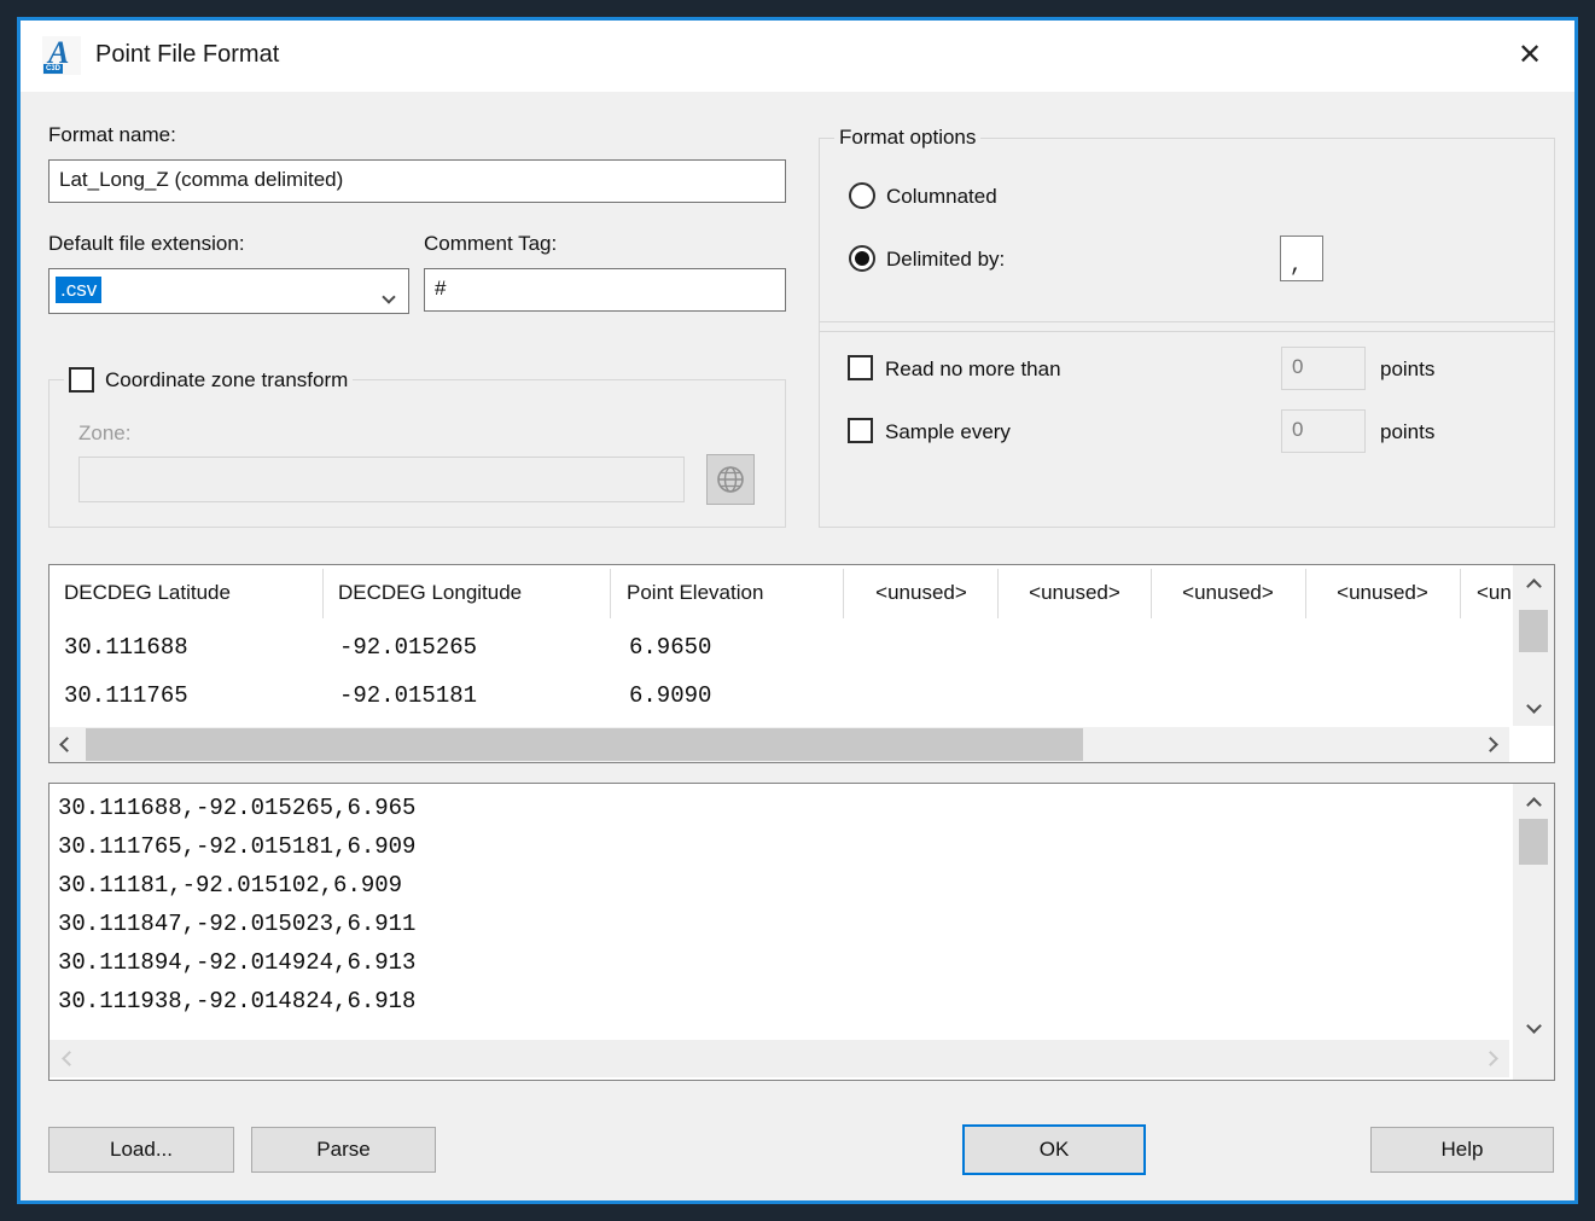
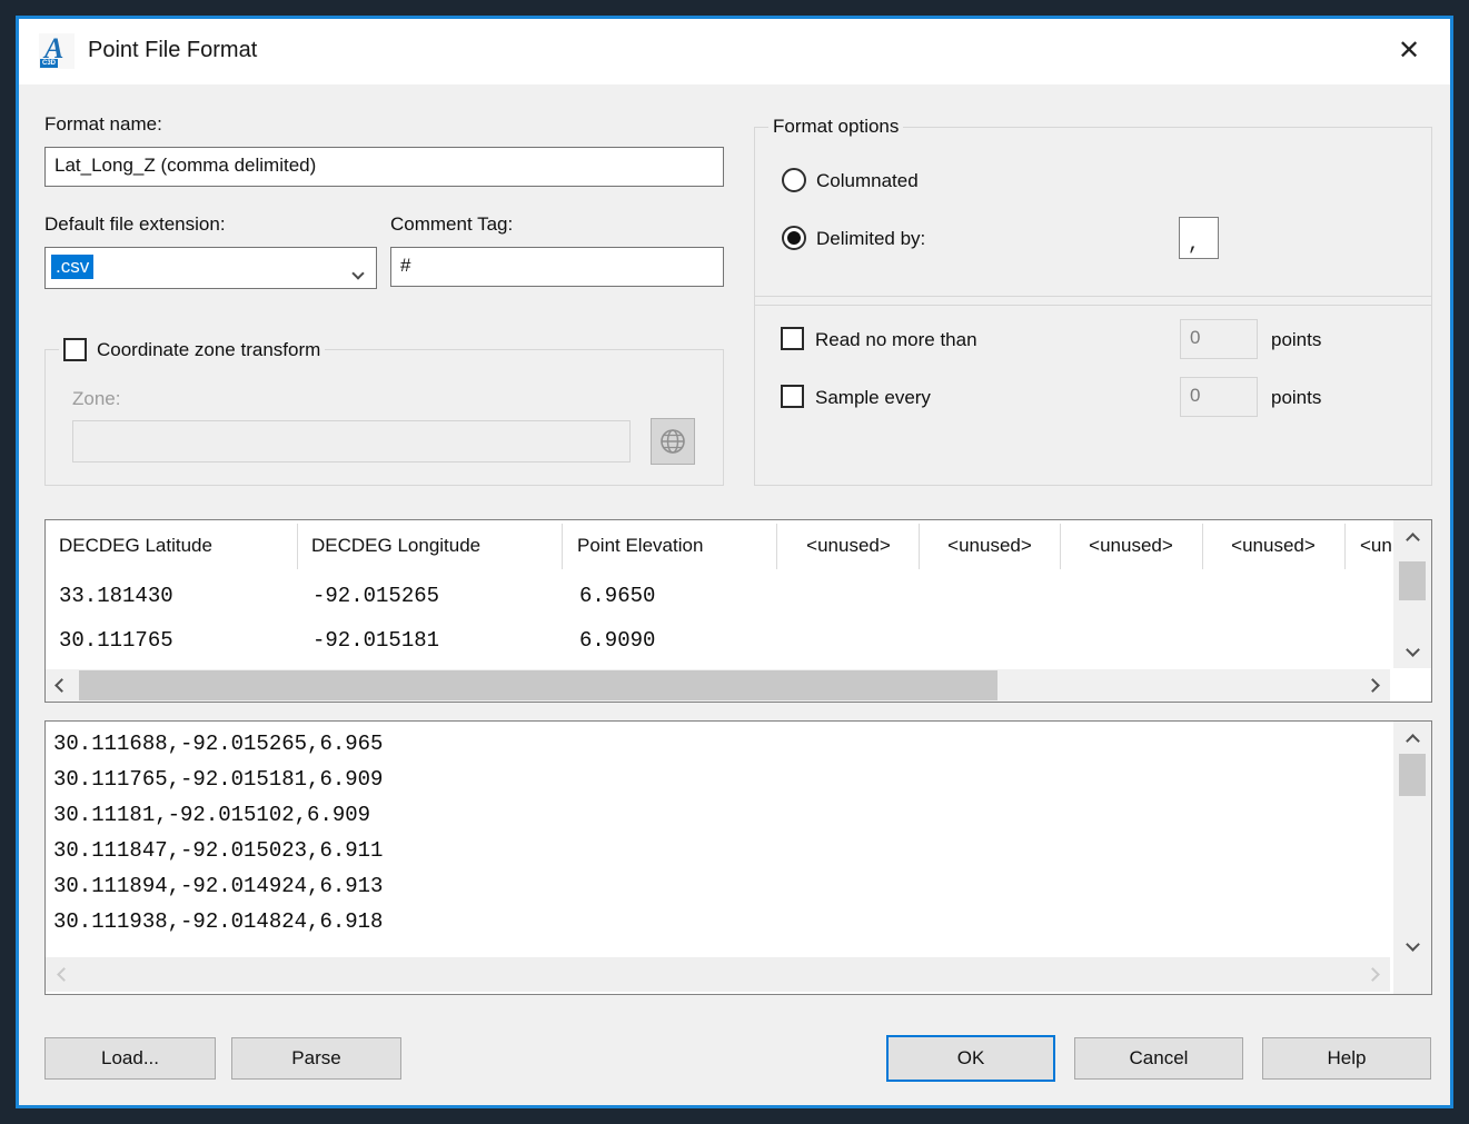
  A
  Point File Format
  ✕
  Format name:
  Lat_Long_Z (comma delimited)
  Default file extension:
  .csv
  Comment Tag:
  #
  Format options
  Columnated
  Delimited by:
  ,
  Read no more than
  0
  points
  Sample every
  0
  points
  Coordinate zone transform
  Zone:
  DECDEG Latitude
  DECDEG Longitude
  Point Elevation
  <unused>
  <unused>
  <unused>
  <unused>
- 30.111688
+ 33.181430
  -92.015265
  6.9650
  30.111765
  -92.015181
  6.9090
  30.111688,-92.015265,6.965
  30.111765,-92.015181,6.909
  30.11181,-92.015102,6.909
  30.111847,-92.015023,6.911
  30.111894,-92.014924,6.913
  30.111938,-92.014824,6.918
  Load...
  Parse
  OK
+ Cancel
  Help
